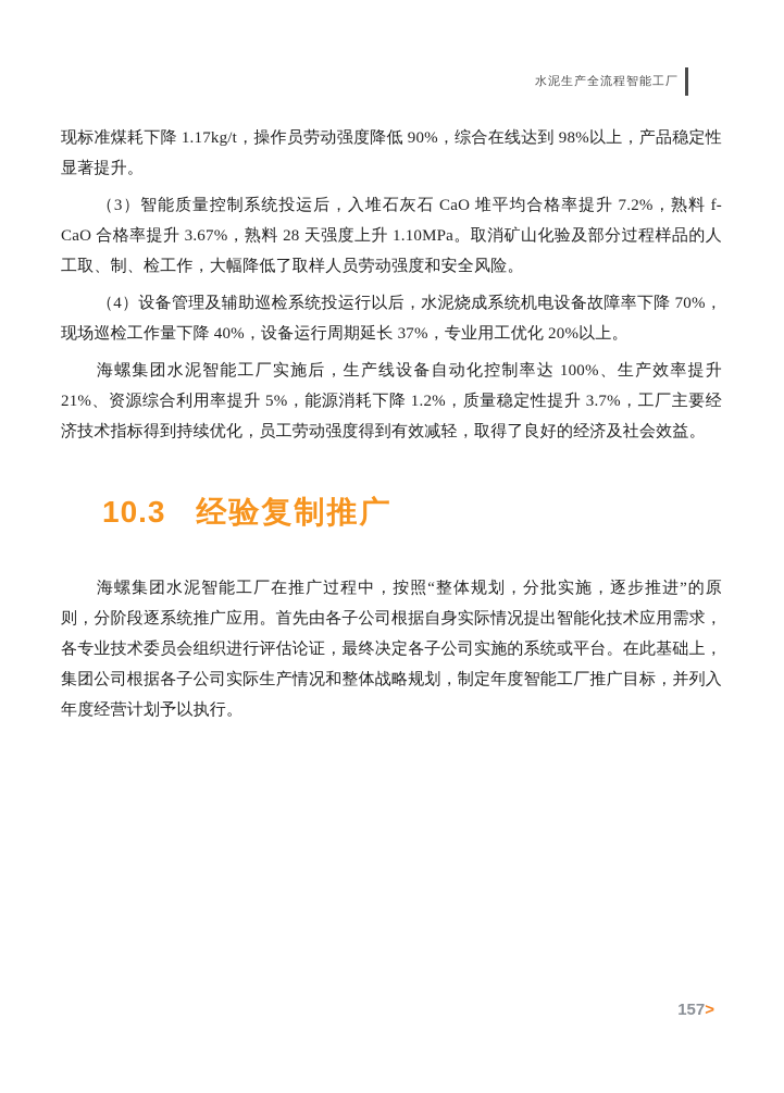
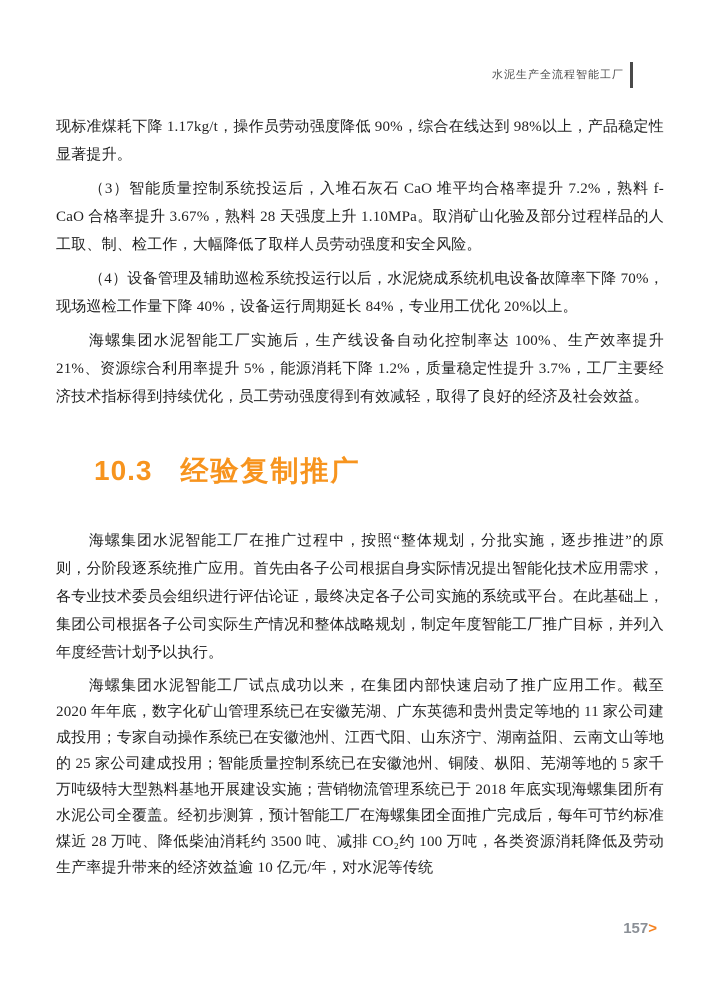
  水泥生产全流程智能工厂
  现标准煤耗下降 1.17kg/t，操作员劳动强度降低 90%，综合在线达到 98%以上，产品稳定性显著提升。
  （3）智能质量控制系统投运后，入堆石灰石 CaO 堆平均合格率提升 7.2%，熟料 f-CaO 合格率提升 3.67%，熟料 28 天强度上升 1.10MPa。取消矿山化验及部分过程样品的人工取、制、检工作，大幅降低了取样人员劳动强度和安全风险。
- （4）设备管理及辅助巡检系统投运行以后，水泥烧成系统机电设备故障率下降 70%，现场巡检工作量下降 40%，设备运行周期延长 37%，专业用工优化 20%以上。
+ （4）设备管理及辅助巡检系统投运行以后，水泥烧成系统机电设备故障率下降 70%，现场巡检工作量下降 40%，设备运行周期延长 84%，专业用工优化 20%以上。
  海螺集团水泥智能工厂实施后，生产线设备自动化控制率达 100%、生产效率提升 21%、资源综合利用率提升 5%，能源消耗下降 1.2%，质量稳定性提升 3.7%，工厂主要经济技术指标得到持续优化，员工劳动强度得到有效减轻，取得了良好的经济及社会效益。
  10.3 经验复制推广
  海螺集团水泥智能工厂在推广过程中，按照“整体规划，分批实施，逐步推进”的原则，分阶段逐系统推广应用。首先由各子公司根据自身实际情况提出智能化技术应用需求，各专业技术委员会组织进行评估论证，最终决定各子公司实施的系统或平台。在此基础上，集团公司根据各子公司实际生产情况和整体战略规划，制定年度智能工厂推广目标，并列入年度经营计划予以执行。
+ 海螺集团水泥智能工厂试点成功以来，在集团内部快速启动了推广应用工作。截至 2020 年年底，数字化矿山管理系统已在安徽芜湖、广东英德和贵州贵定等地的 11 家公司建成投用；专家自动操作系统已在安徽池州、江西弋阳、山东济宁、湖南益阳、云南文山等地的 25 家公司建成投用；智能质量控制系统已在安徽池州、铜陵、枞阳、芜湖等地的 5 家千万吨级特大型熟料基地开展建设实施；营销物流管理系统已于 2018 年底实现海螺集团所有水泥公司全覆盖。经初步测算，预计智能工厂在海螺集团全面推广完成后，每年可节约标准煤近 28 万吨、降低柴油消耗约 3500 吨、减排 CO₂约 100 万吨，各类资源消耗降低及劳动生产率提升带来的经济效益逾 10 亿元/年，对水泥等传统
  157>
